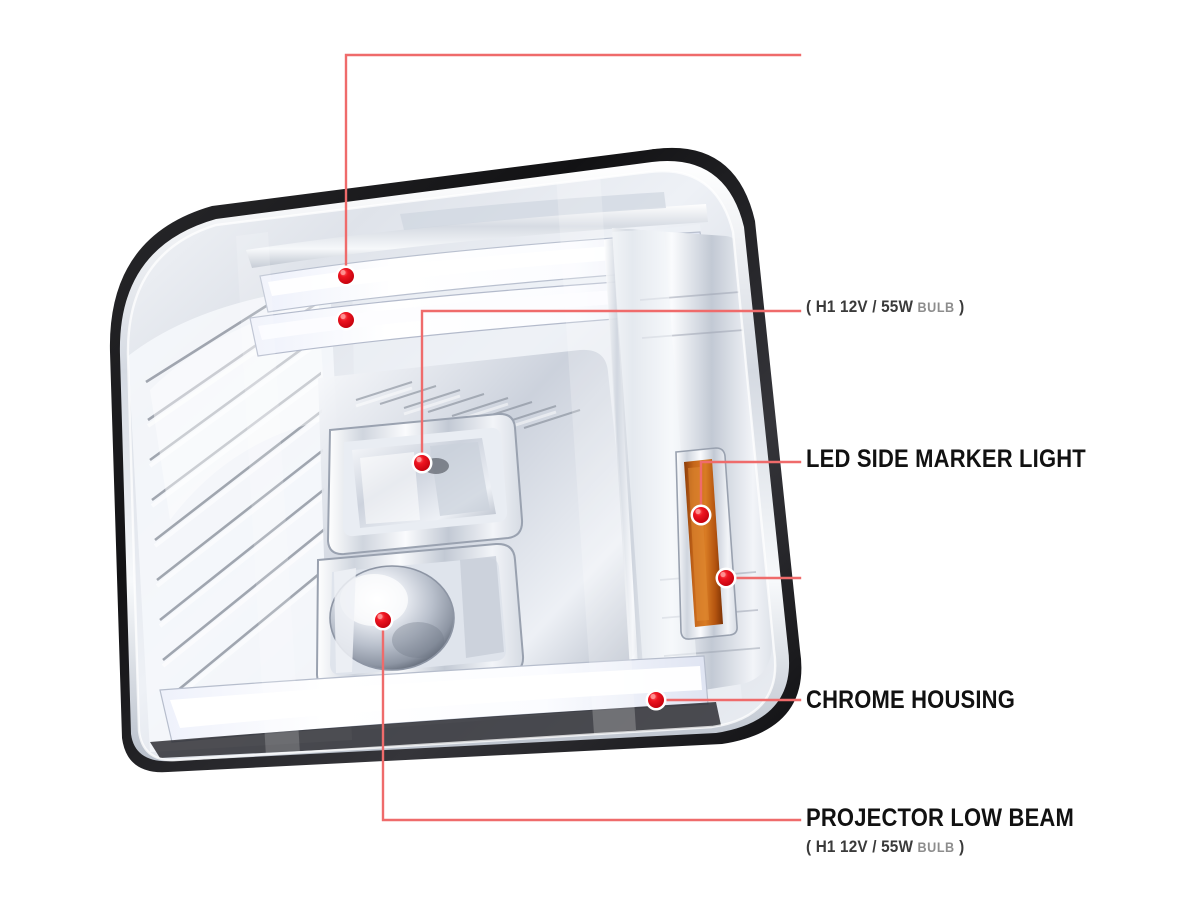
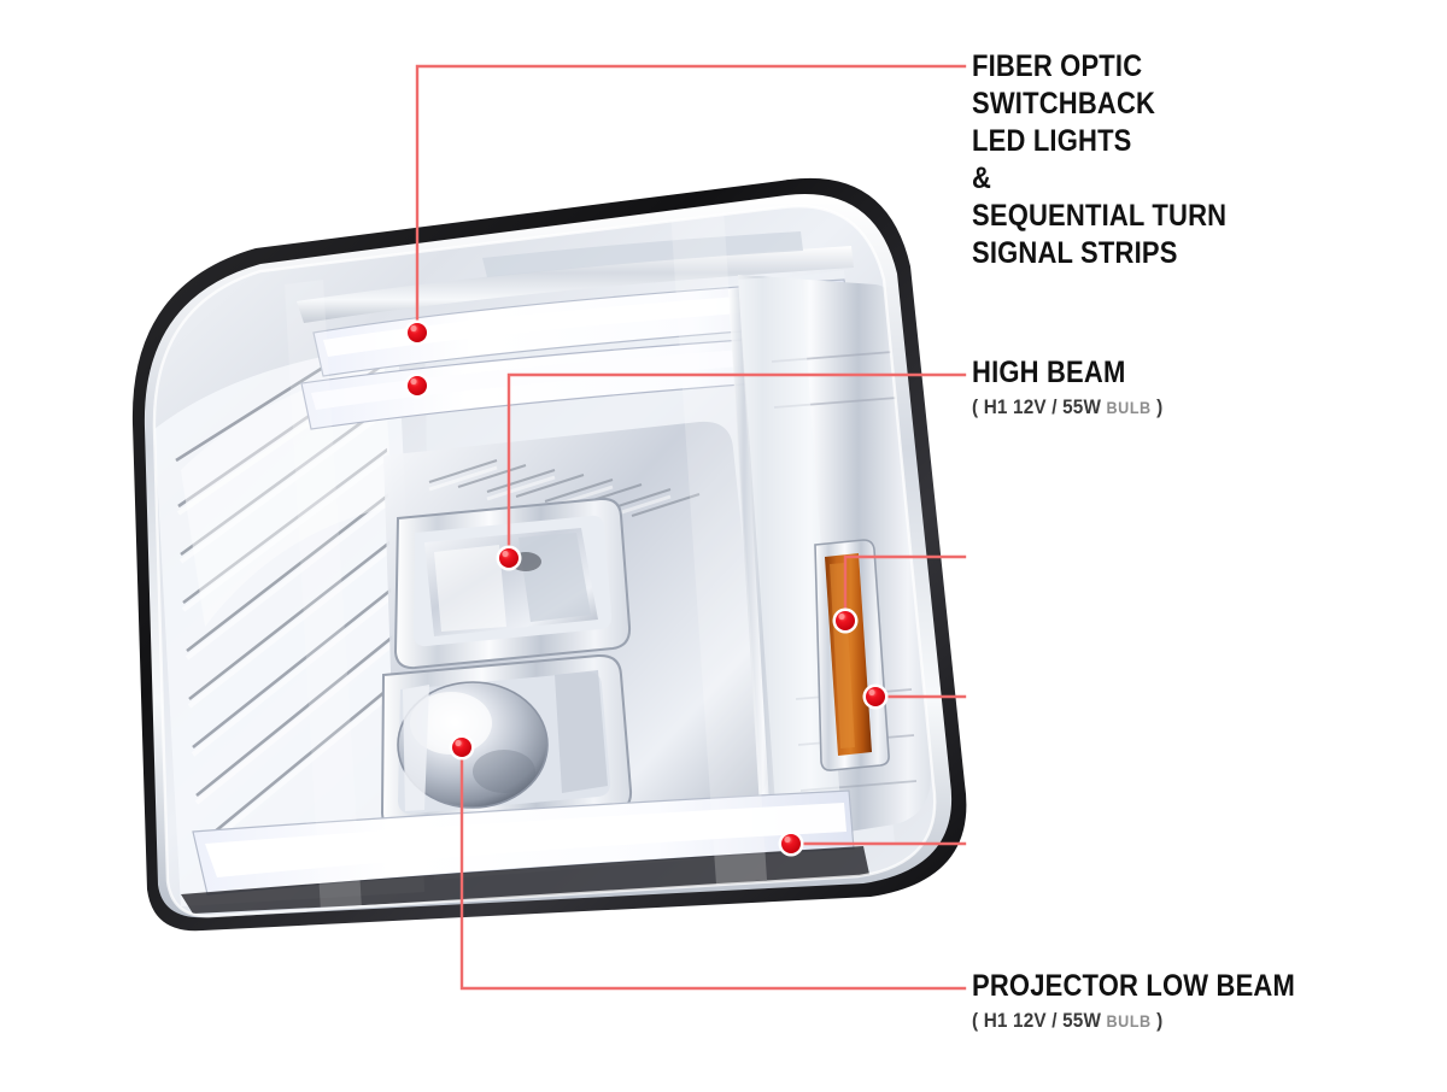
+ FIBER OPTIC SWITCHBACK
+ LED LIGHTS
+ &
+ SEQUENTIAL TURN
+ SIGNAL STRIPS
+ HIGH BEAM
  ( H1 12V / 55W BULB )
- LED SIDE MARKER LIGHT
- CHROME HOUSING
  PROJECTOR LOW BEAM
  ( H1 12V / 55W BULB )
